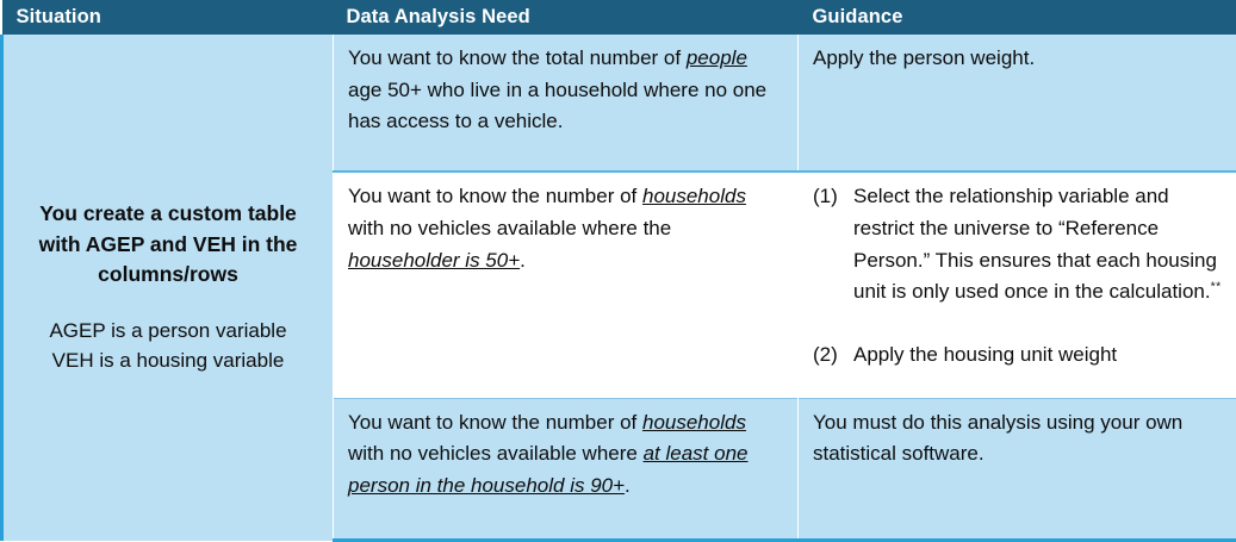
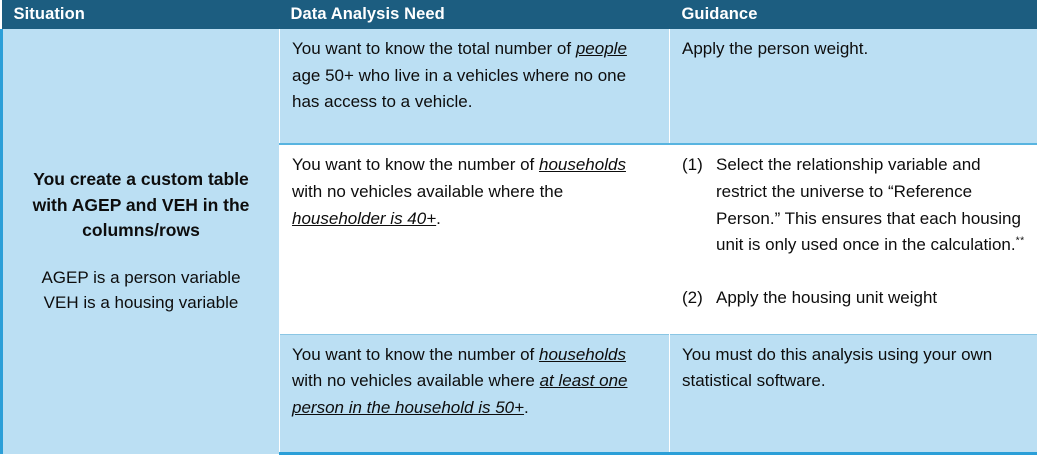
  Situation	Data Analysis Need	Guidance
- You create a custom table with AGEP and VEH in the columns/rows AGEP is a person variable VEH is a housing variable	You want to know the total number of people age 50+ who live in a household where no one has access to a vehicle.	Apply the person weight.
+ You create a custom table with AGEP and VEH in the columns/rows AGEP is a person variable VEH is a housing variable	You want to know the total number of people age 50+ who live in a vehicles where no one has access to a vehicle.	Apply the person weight.
- You want to know the number of households with no vehicles available where the householder is 50+.	(1) Select the relationship variable and restrict the universe to “Reference Person.” This ensures that each housing unit is only used once in the calculation.** (2) Apply the housing unit weight
+ You want to know the number of households with no vehicles available where the householder is 40+.	(1) Select the relationship variable and restrict the universe to “Reference Person.” This ensures that each housing unit is only used once in the calculation.** (2) Apply the housing unit weight
- You want to know the number of households with no vehicles available where at least one person in the household is 90+.	You must do this analysis using your own statistical software.
+ You want to know the number of households with no vehicles available where at least one person in the household is 50+.	You must do this analysis using your own statistical software.
